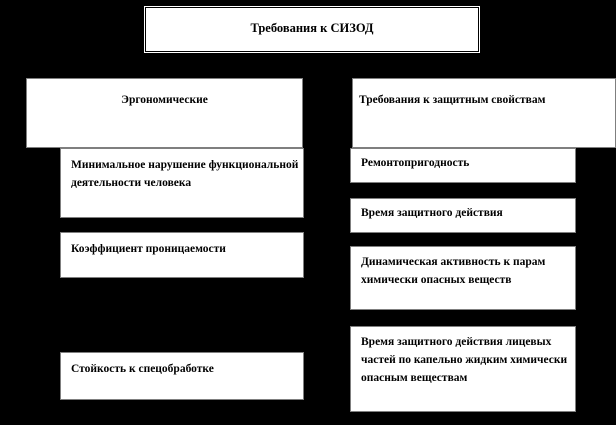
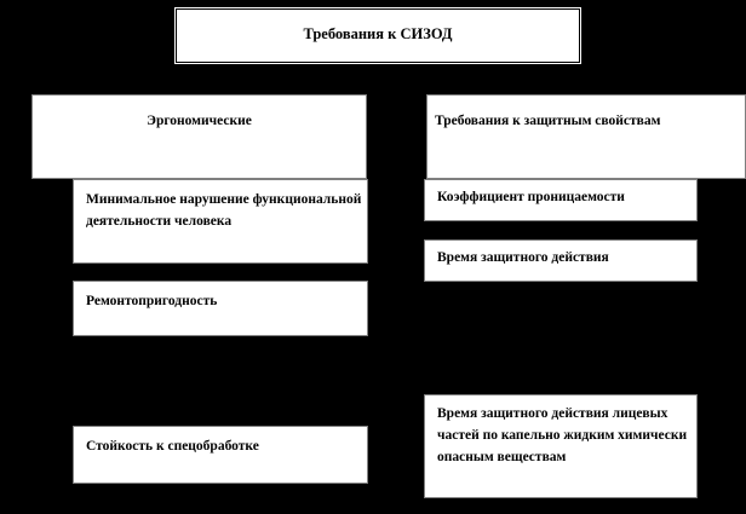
  Требования к СИЗОД
  Эргономические
  Требования к защитным свойствам
  Минимальное нарушение функциональной деятельности человека
- Коэффициент проницаемости
+ Ремонтопригодность
  Стойкость к спецобработке
- Ремонтопригодность
+ Коэффициент проницаемости
  Время защитного действия
- Динамическая активность к парам химически опасных веществ
  Время защитного действия лицевых частей по капельно жидким химически опасным веществам
